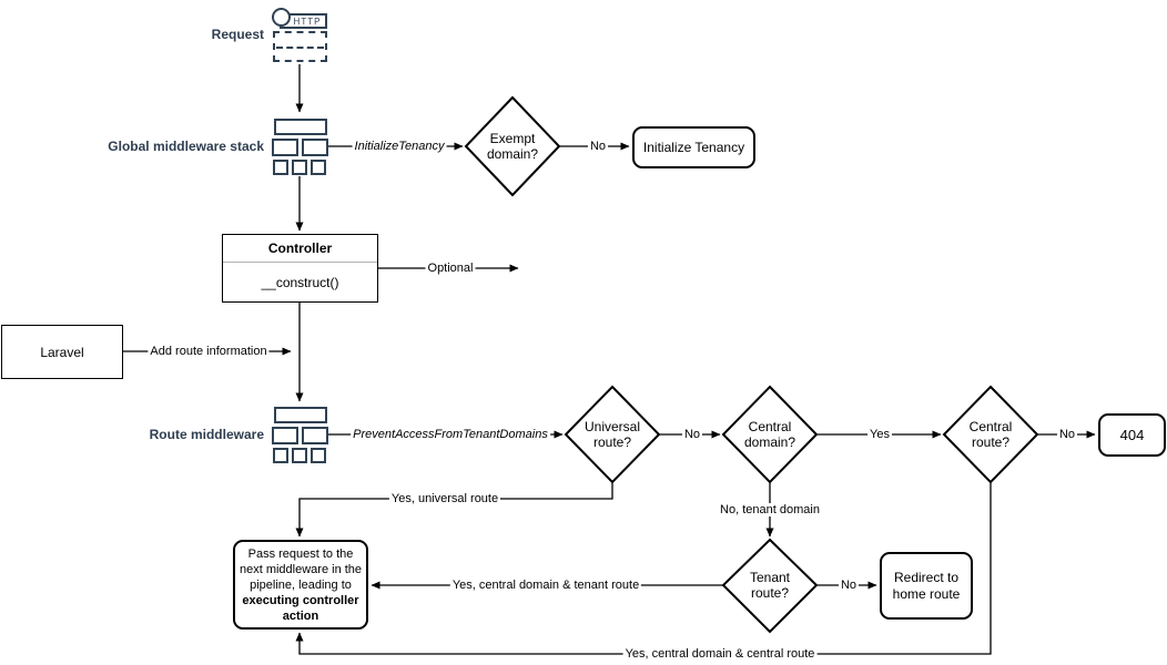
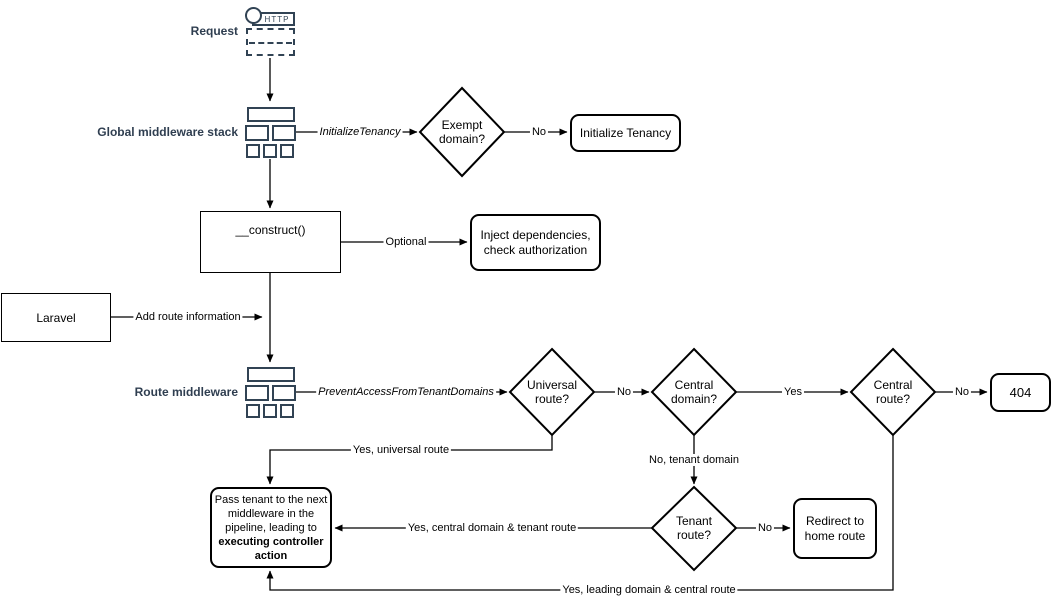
  HTTP
  Request
  Global middleware stack
  Exempt domain?
  Initialize Tenancy
- Controller
  __construct()
+ Inject dependencies, check authorization
  Laravel
  Route middleware
  Universal route?
  Central domain?
  Central route?
  Tenant route?
  404
  Redirect to home route
- Pass request to the next middleware in the pipeline, leading to executing controller action
+ Pass tenant to the next middleware in the pipeline, leading to executing controller action
  InitializeTenancy
  No
  Optional
  Add route information
  PreventAccessFromTenantDomains
  No
  Yes
  No
  Yes, universal route
  No, tenant domain
  No
  Yes, central domain & tenant route
- Yes, central domain & central route
+ Yes, leading domain & central route
